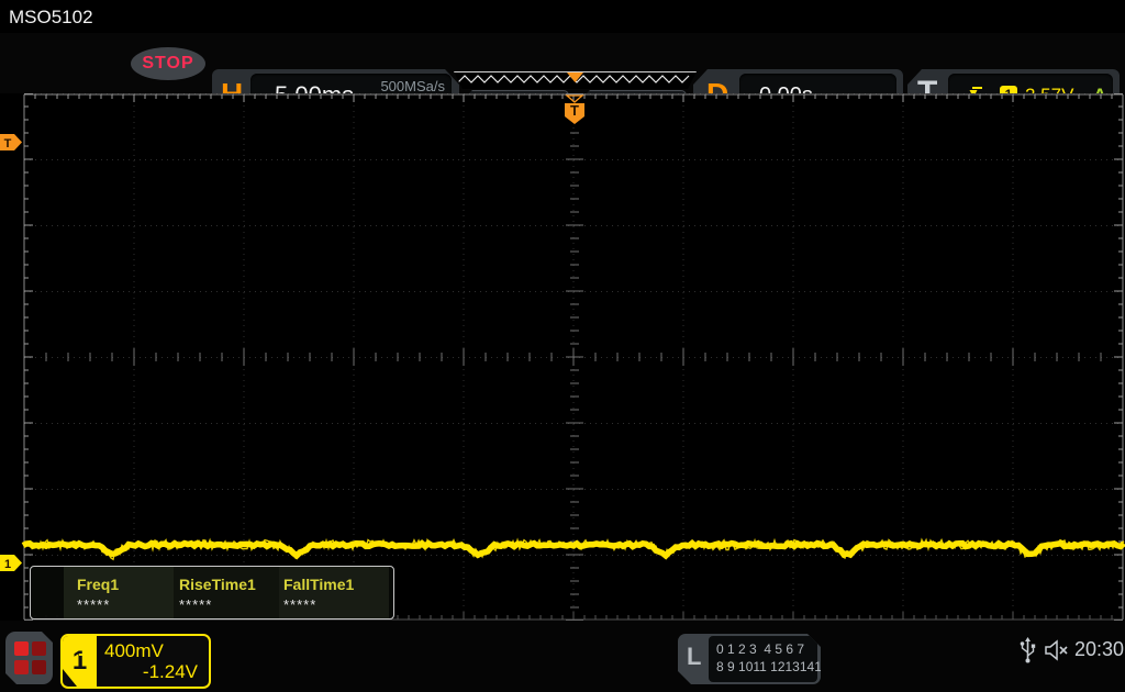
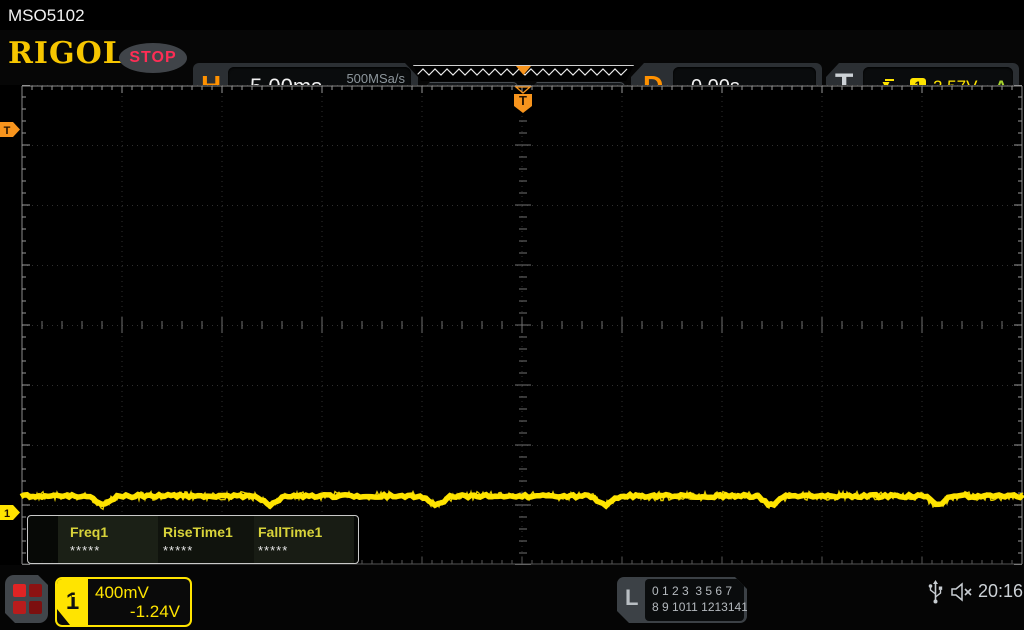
  MSO5102
+ RIGOL
  STOP
  500MSa/s
  T
  T
  1
  Freq1
  *****
  RiseTime1
  *****
  FallTime1
  *****
  1
  400mV
  -1.24V
  L
- 0 1 2 3 4 5 6 7
+ 0 1 2 3 3 5 6 7
  8 9 1011 1213141
- 20:30
+ 20:16
